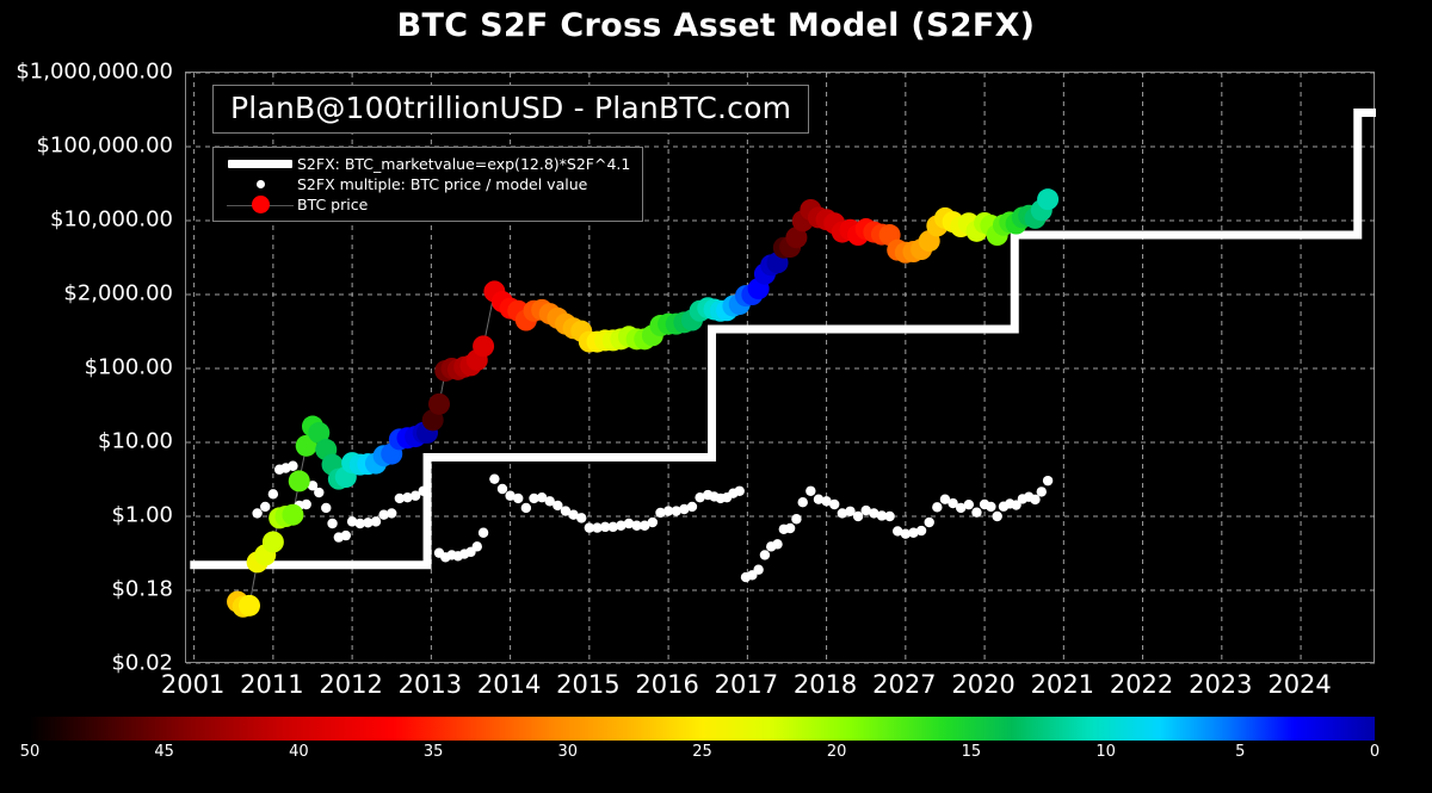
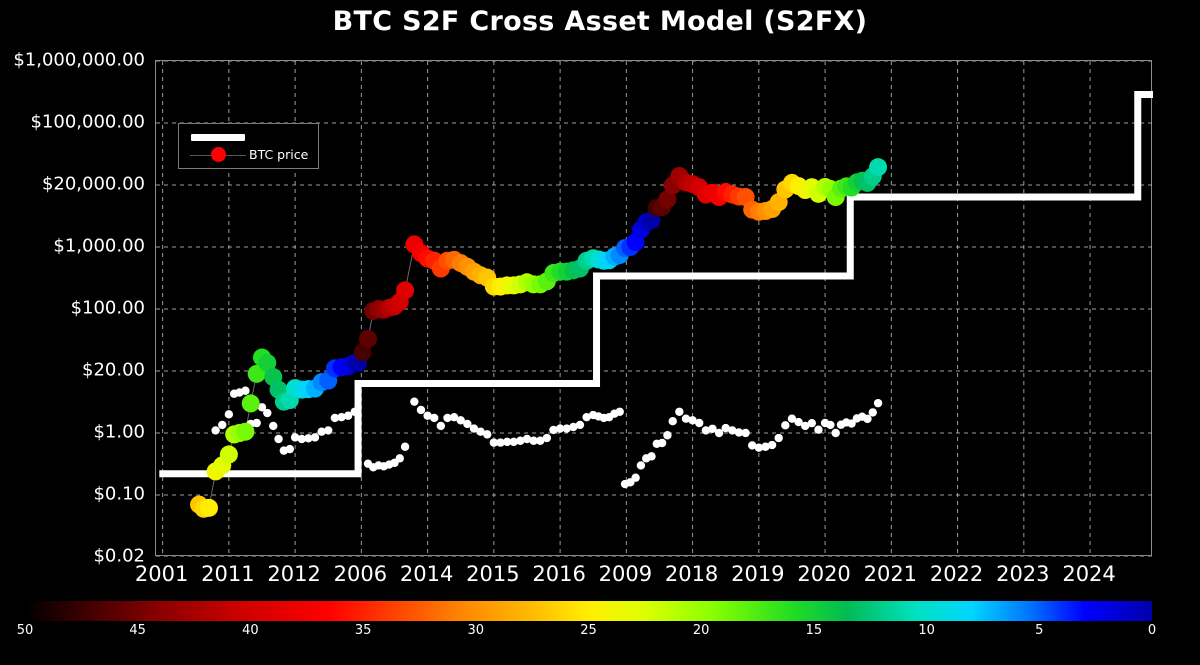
  BTC S2F Cross Asset Model (S2FX)
- PlanB@100trillionUSD - PlanBTC.com
- S2FX: BTC_marketvalue=exp(12.8)*S2F^4.1
- S2FX multiple: BTC price / model value
  BTC price
  $0.02
- $0.18
+ $0.10
  $1.00
- $10.00
+ $20.00
  $100.00
- $2,000.00
+ $1,000.00
- $10,000.00
+ $20,000.00
  $100,000.00
  $1,000,000.00
  2001
  2011
  2012
- 2013
+ 2006
  2014
  2015
  2016
- 2017
+ 2009
  2018
- 2027
+ 2019
  2020
  2021
  2022
  2023
  2024
  50
  45
  40
  35
  30
  25
  20
  15
  10
  5
  0
